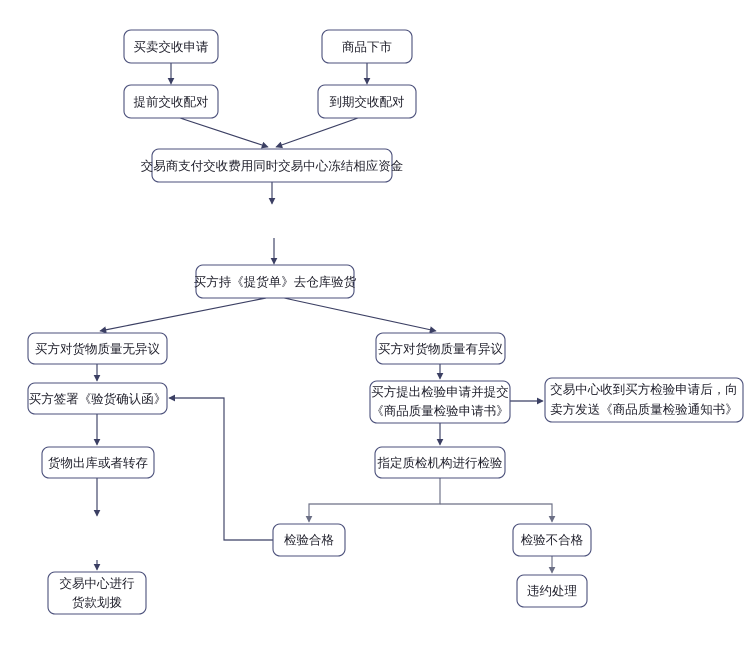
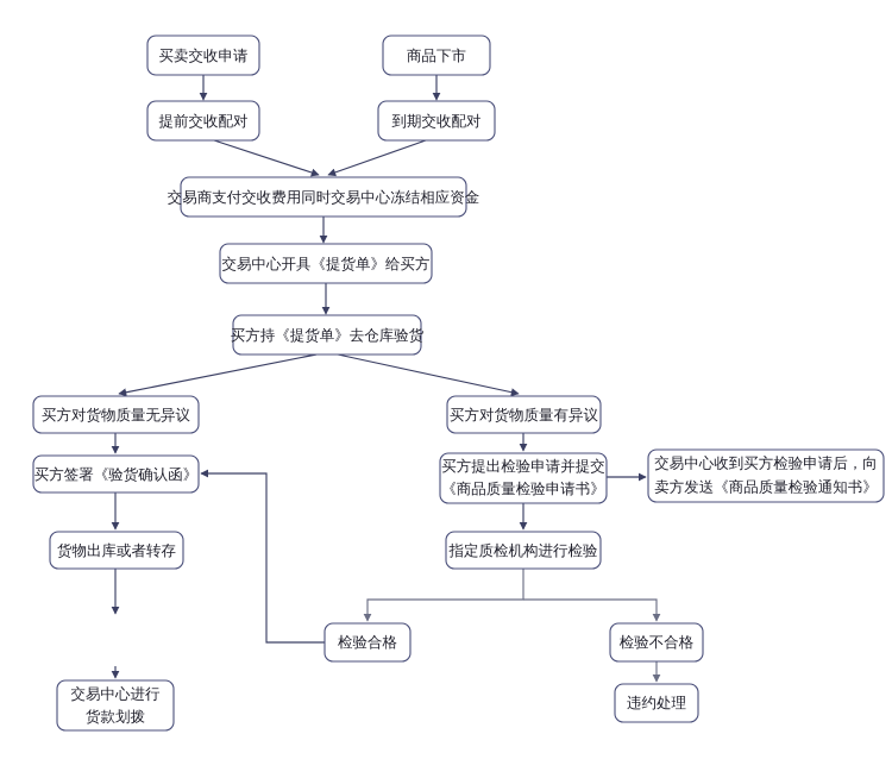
  买卖交收申请
  商品下市
  提前交收配对
  到期交收配对
  交易商支付交收费用同时交易中心冻结相应资金
+ 交易中心开具《提货单》给买方
  买方持《提货单》去仓库验货
  买方对货物质量无异议
  买方对货物质量有异议
  买方签署《验货确认函》
  买方提出检验申请并提交
  《商品质量检验申请书》
  交易中心收到买方检验申请后，向
  卖方发送《商品质量检验通知书》
  货物出库或者转存
  指定质检机构进行检验
  检验合格
  检验不合格
  交易中心进行
  货款划拨
  违约处理
